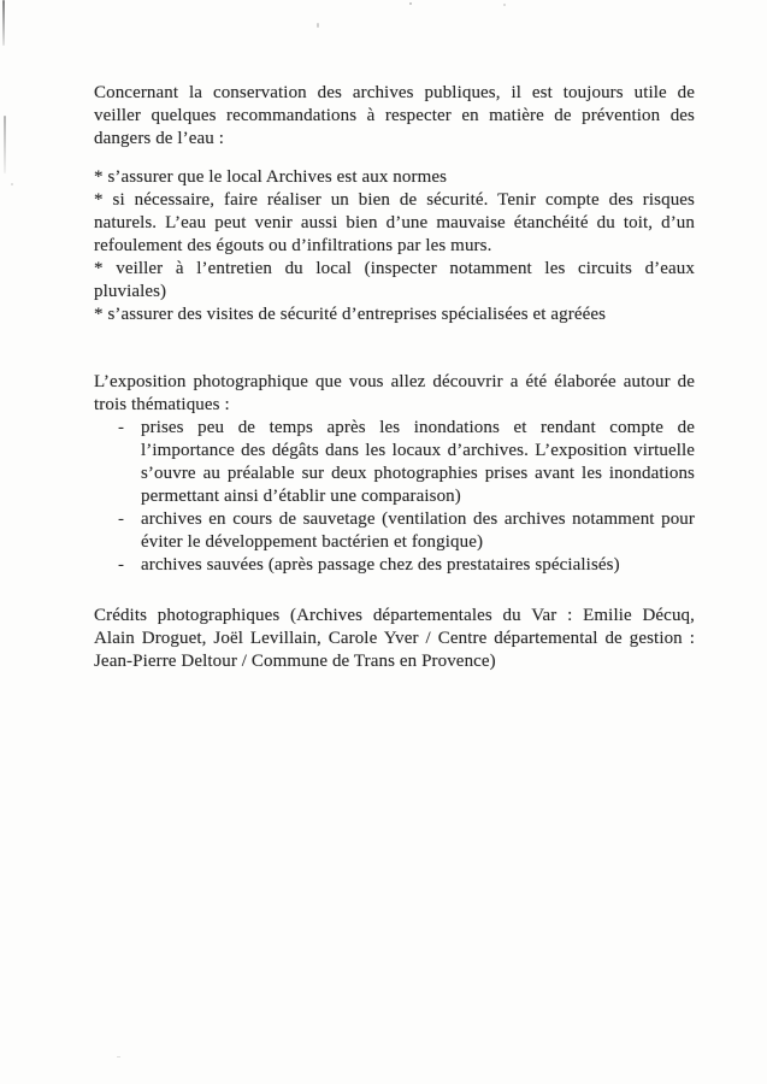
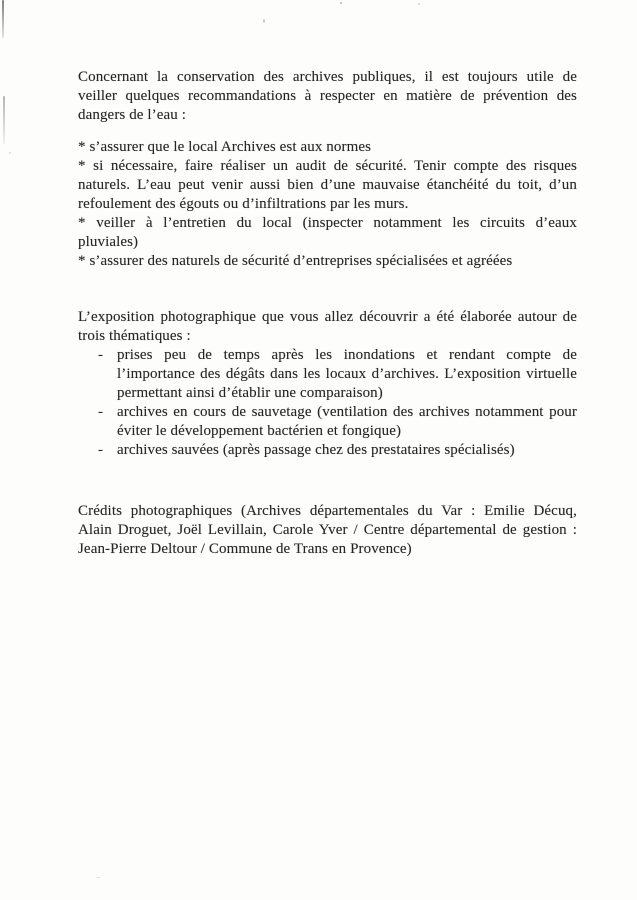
  Concernant la conservation des archives publiques, il est toujours utile de
  veiller quelques recommandations à respecter en matière de prévention des
  dangers de l’eau :
  * s’assurer que le local Archives est aux normes
- * si nécessaire, faire réaliser un bien de sécurité. Tenir compte des risques
+ * si nécessaire, faire réaliser un audit de sécurité. Tenir compte des risques
  naturels. L’eau peut venir aussi bien d’une mauvaise étanchéité du toit, d’un
  refoulement des égouts ou d’infiltrations par les murs.
  * veiller à l’entretien du local (inspecter notamment les circuits d’eaux
  pluviales)
- * s’assurer des visites de sécurité d’entreprises spécialisées et agréées
+ * s’assurer des naturels de sécurité d’entreprises spécialisées et agréées
  L’exposition photographique que vous allez découvrir a été élaborée autour de
  trois thématiques :
  -
  prises peu de temps après les inondations et rendant compte de
  l’importance des dégâts dans les locaux d’archives. L’exposition virtuelle
- s’ouvre au préalable sur deux photographies prises avant les inondations
  permettant ainsi d’établir une comparaison)
  -
  archives en cours de sauvetage (ventilation des archives notamment pour
  éviter le développement bactérien et fongique)
  -
  archives sauvées (après passage chez des prestataires spécialisés)
  Crédits photographiques (Archives départementales du Var : Emilie Décuq,
  Alain Droguet, Joël Levillain, Carole Yver / Centre départemental de gestion :
  Jean-Pierre Deltour / Commune de Trans en Provence)
